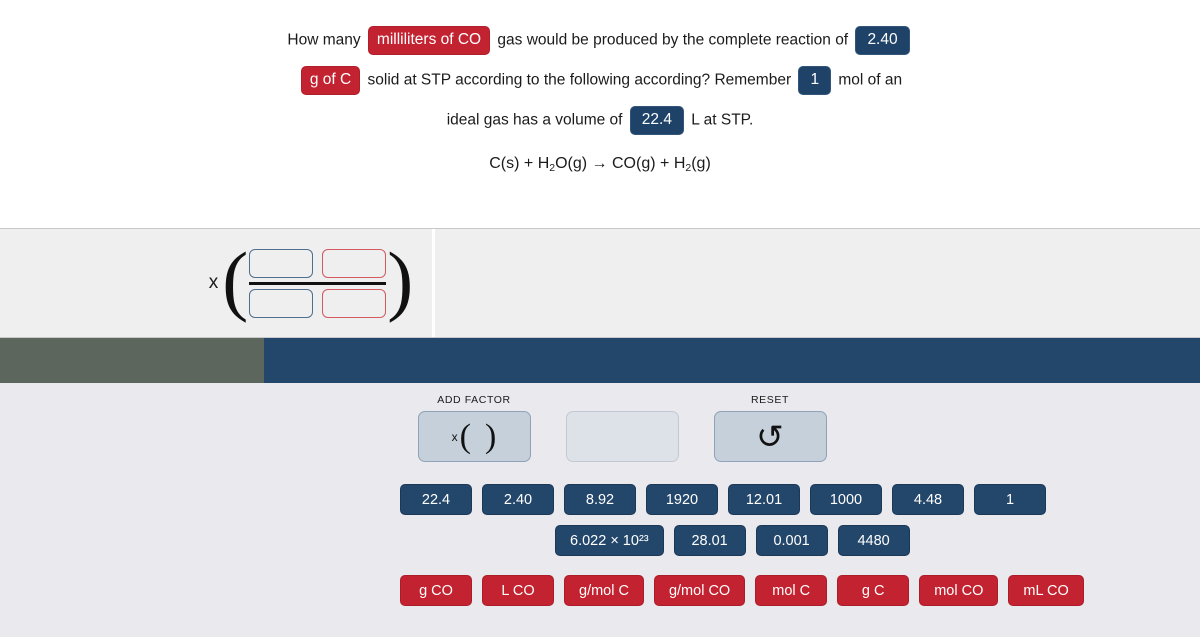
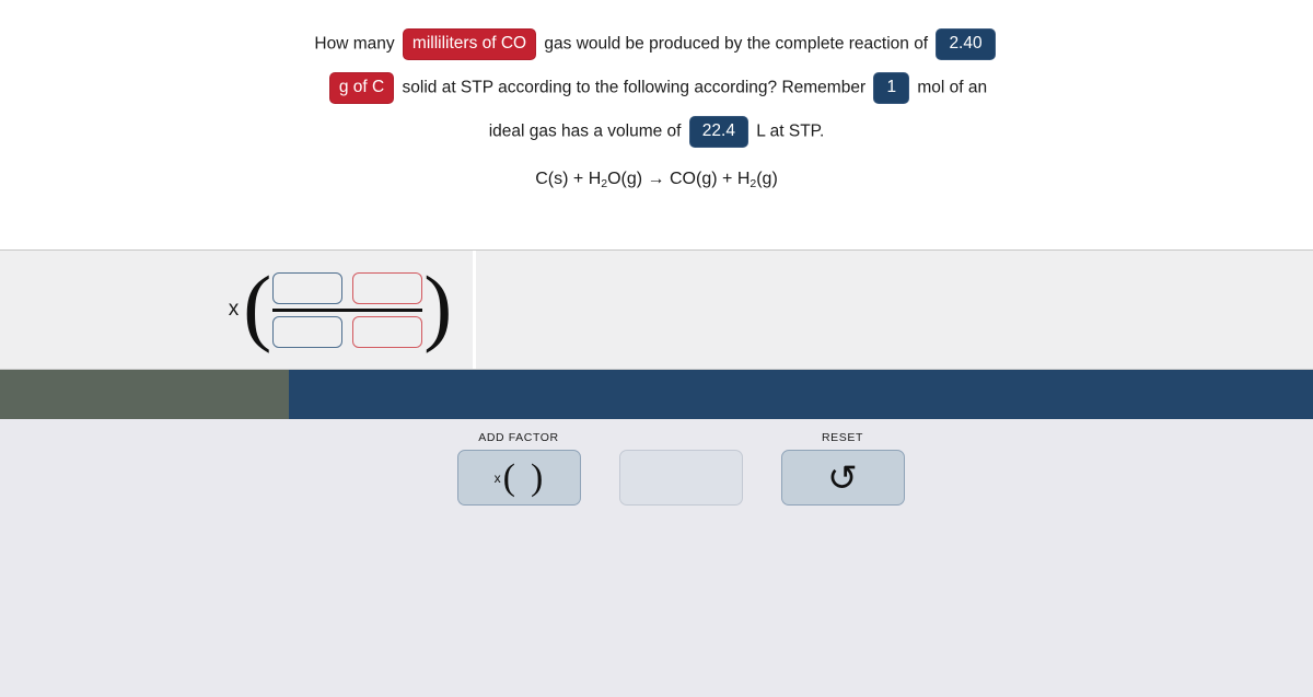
  How many milliliters of CO gas would be produced by the complete reaction of 2.40
  g of C solid at STP according to the following according? Remember 1 mol of an
  ideal gas has a volume of 22.4 L at STP.
  C(s) + H2O(g) → CO(g) + H2(g)
  x
  (
  )
  ADD FACTOR
  x
  (
  )
  RESET
  ↺
- 22.4
- 2.40
- 8.92
- 1920
- 12.01
- 1000
- 4.48
- 1
- 6.022 × 10²³
- 28.01
- 0.001
- 4480
- g CO
- L CO
- g/mol C
- g/mol CO
- mol C
- g C
- mol CO
- mL CO
